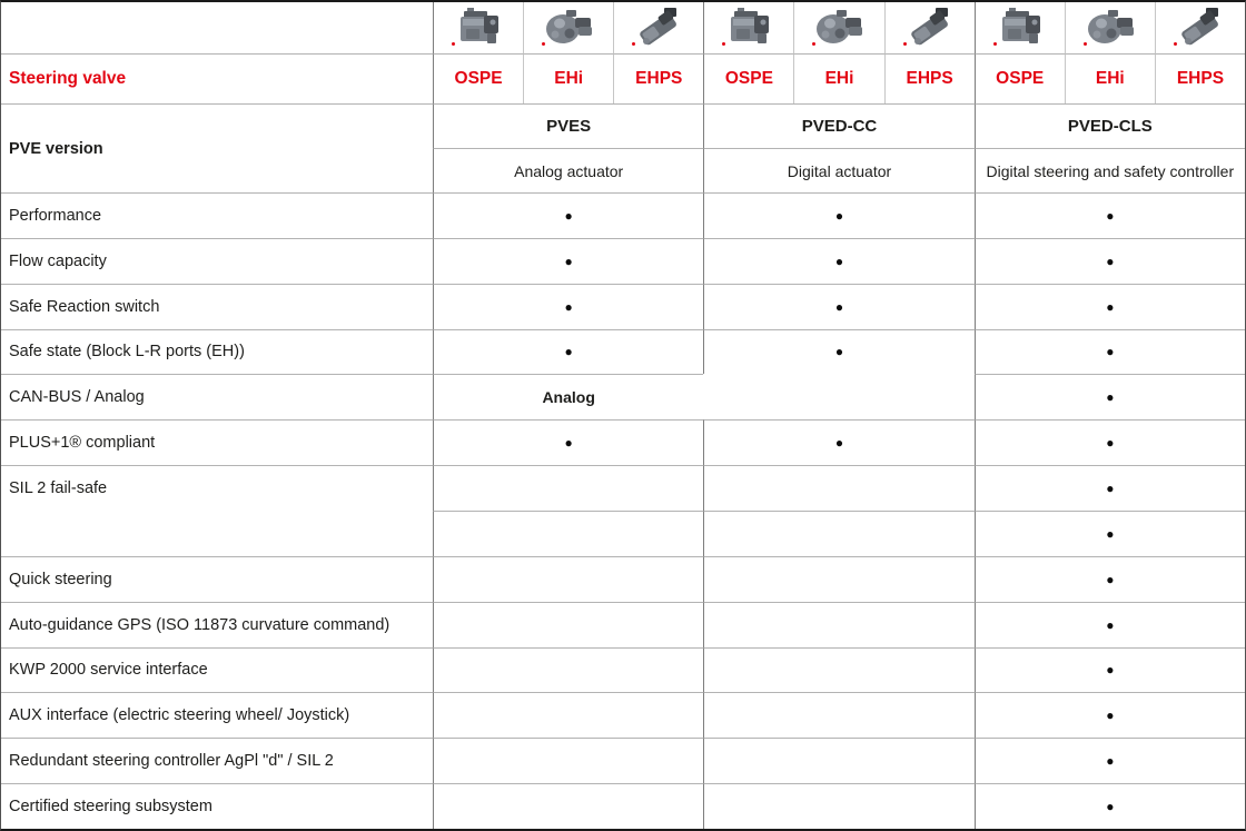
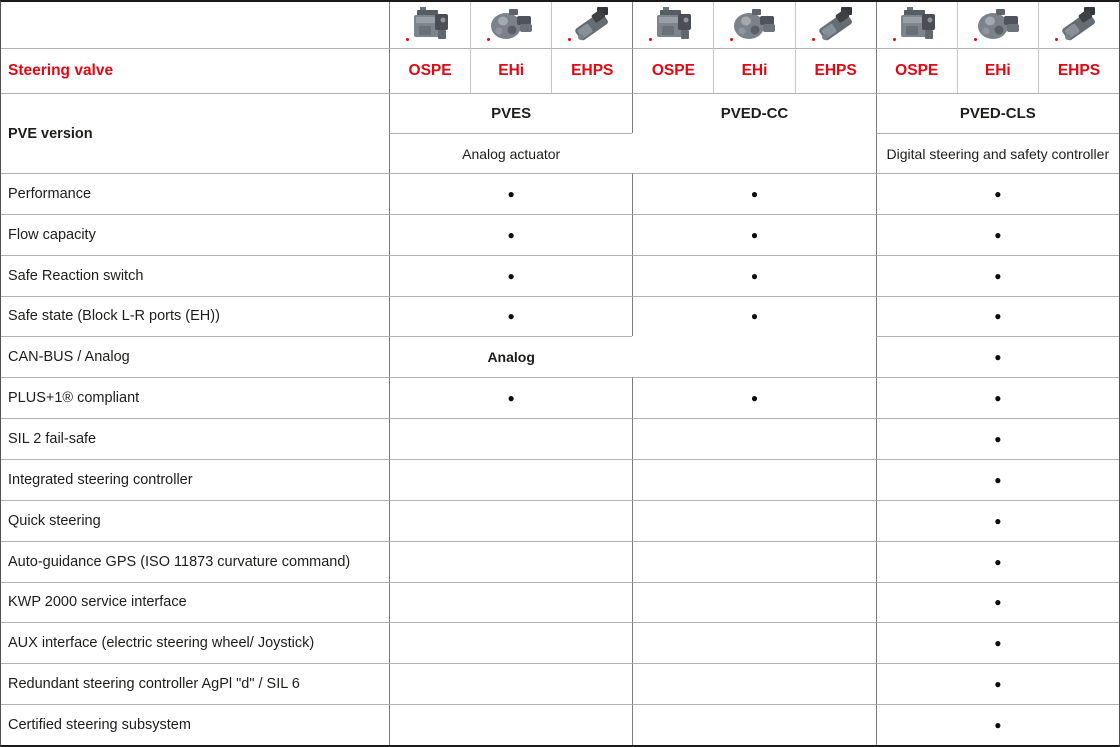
  Steering valve
  OSPE
  EHi
  EHPS
  OSPE
  EHi
  EHPS
  OSPE
  EHi
  EHPS
  PVE version
  PVES
  PVED-CC
  PVED-CLS
  Analog actuator
- Digital actuator
  Digital steering and safety controller
  Performance
  ●
  ●
  ●
  Flow capacity
  ●
  ●
  ●
  Safe Reaction switch
  ●
  ●
  ●
  Safe state (Block L-R ports (EH))
  ●
  ●
  ●
  CAN-BUS / Analog
  Analog
  ●
  PLUS+1® compliant
  ●
  ●
  ●
  SIL 2 fail-safe
  ●
+ Integrated steering controller
  ●
  Quick steering
  ●
  Auto-guidance GPS (ISO 11873 curvature command)
  ●
  KWP 2000 service interface
  ●
  AUX interface (electric steering wheel/ Joystick)
  ●
- Redundant steering controller AgPl "d" / SIL 2
+ Redundant steering controller AgPl "d" / SIL 6
  ●
  Certified steering subsystem
  ●
